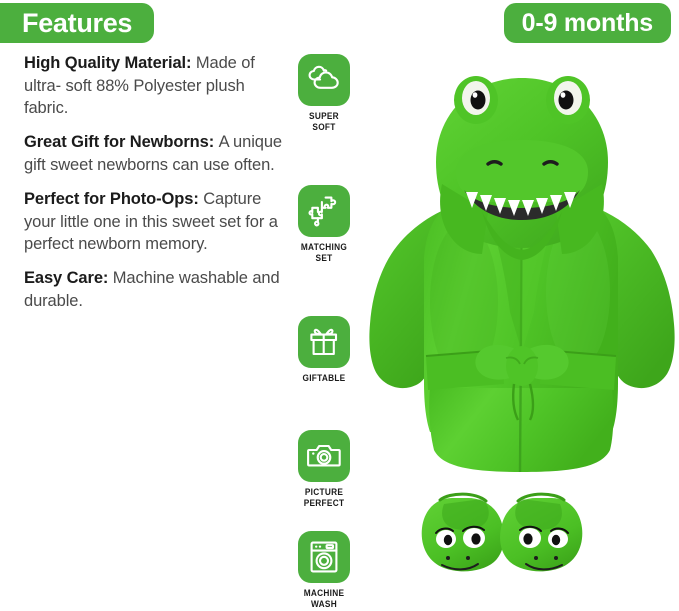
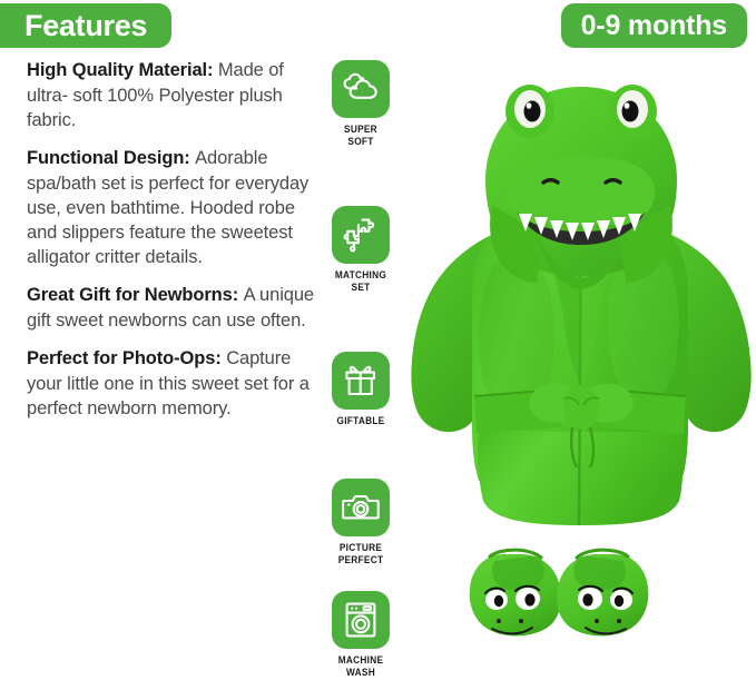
  Features
  0-9 months
- High Quality Material: Made of ultra- soft 88% Polyester plush fabric.
+ High Quality Material: Made of ultra- soft 100% Polyester plush fabric.
+ Functional Design: Adorable spa/bath set is perfect for everyday use, even bathtime. Hooded robe and slippers feature the sweetest alligator critter details.
  Great Gift for Newborns: A unique gift sweet newborns can use often.
  Perfect for Photo-Ops: Capture your little one in this sweet set for a perfect newborn memory.
- Easy Care: Machine washable and durable.
  SUPER
  SOFT
  MATCHING
  SET
  GIFTABLE
  PICTURE
  PERFECT
  MACHINE
  WASH
